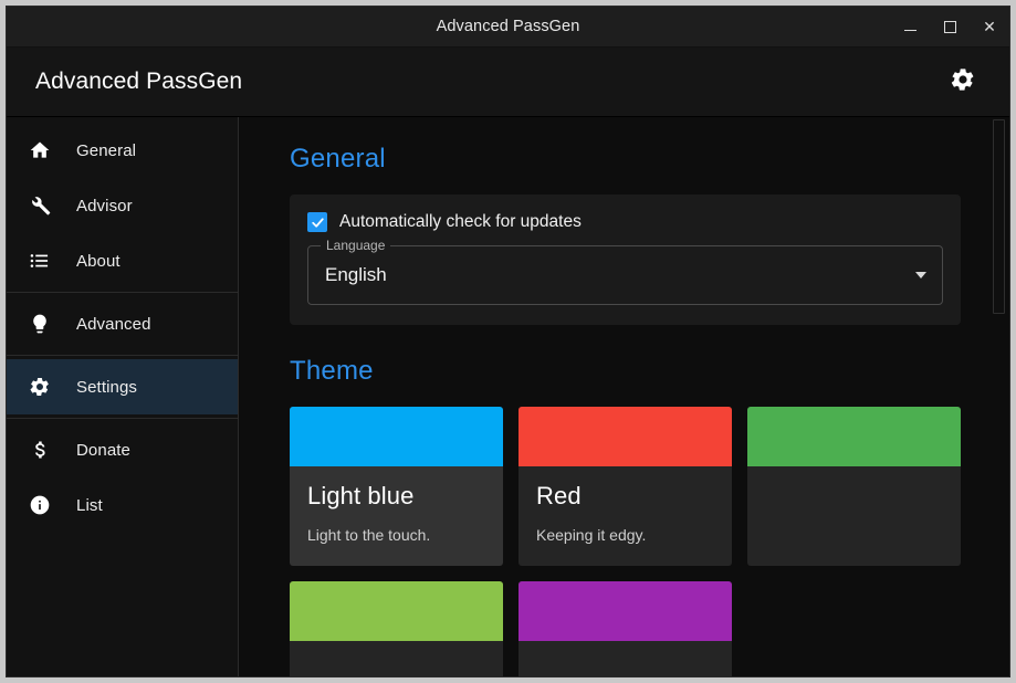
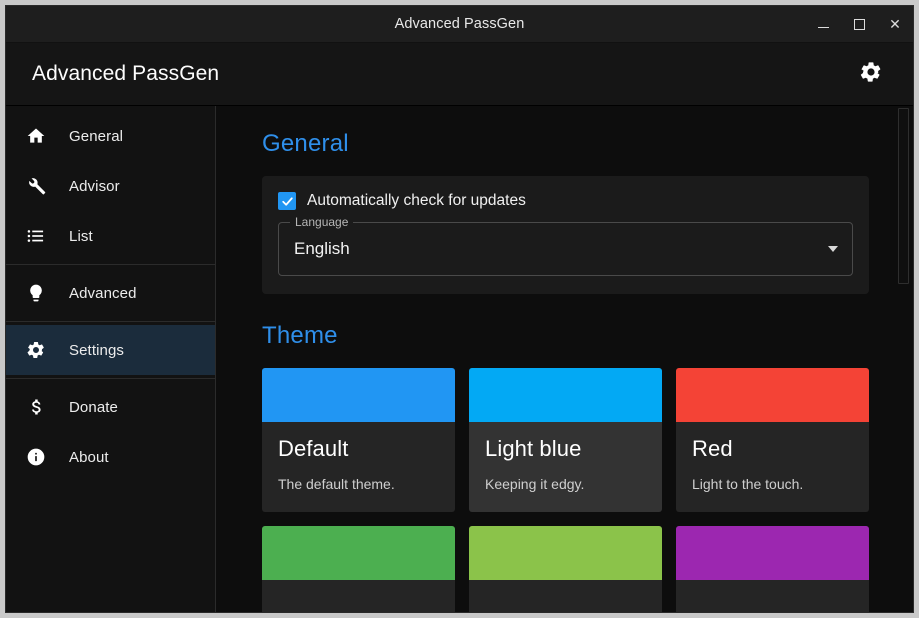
  Advanced PassGen
  ✕
  Advanced PassGen
  General
  Advisor
- About
+ List
  Advanced
  Settings
  Donate
- List
+ About
  General
  Automatically check for updates
  Language
  English
  Theme
+ Default
+ The default theme.
  Light blue
- Light to the touch.
+ Keeping it edgy.
  Red
- Keeping it edgy.
+ Light to the touch.
